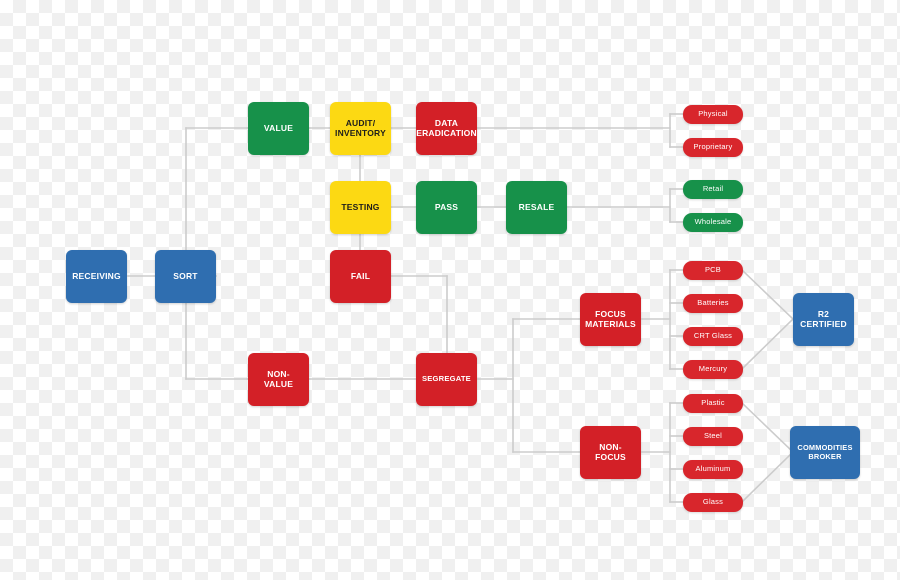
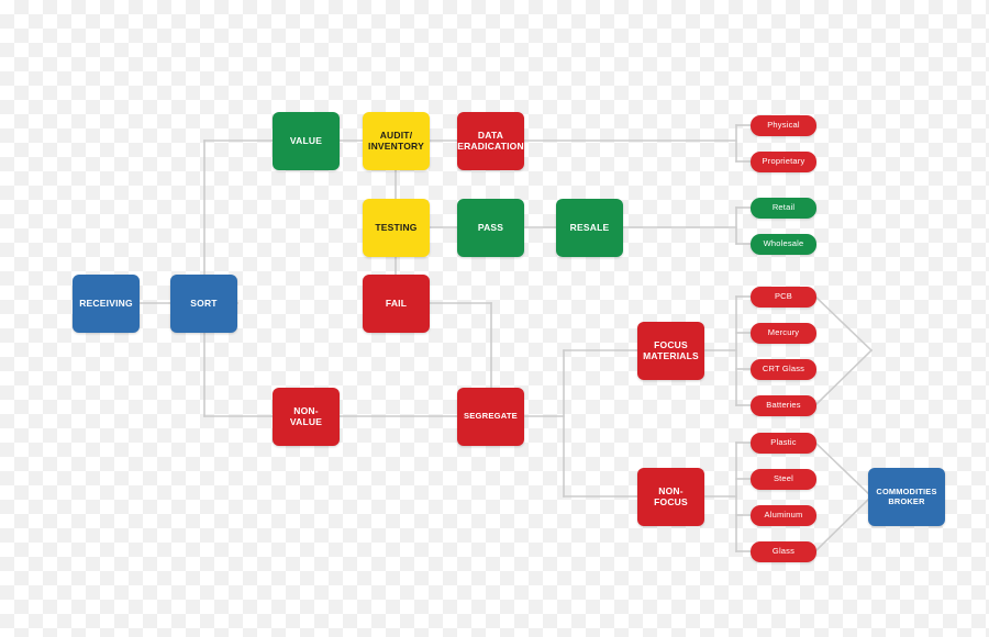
  RECEIVING
  SORT
  VALUE
  NON-
  VALUE
  AUDIT/
  INVENTORY
  DATA
  ERADICATION
  TESTING
  PASS
  RESALE
  FAIL
  SEGREGATE
  FOCUS
  MATERIALS
  NON-
  FOCUS
- R2
- CERTIFIED
  COMMODITIES
  BROKER
  Physical
  Proprietary
  Retail
  Wholesale
  PCB
- Batteries
+ Mercury
  CRT Glass
- Mercury
+ Batteries
  Plastic
  Steel
  Aluminum
  Glass
